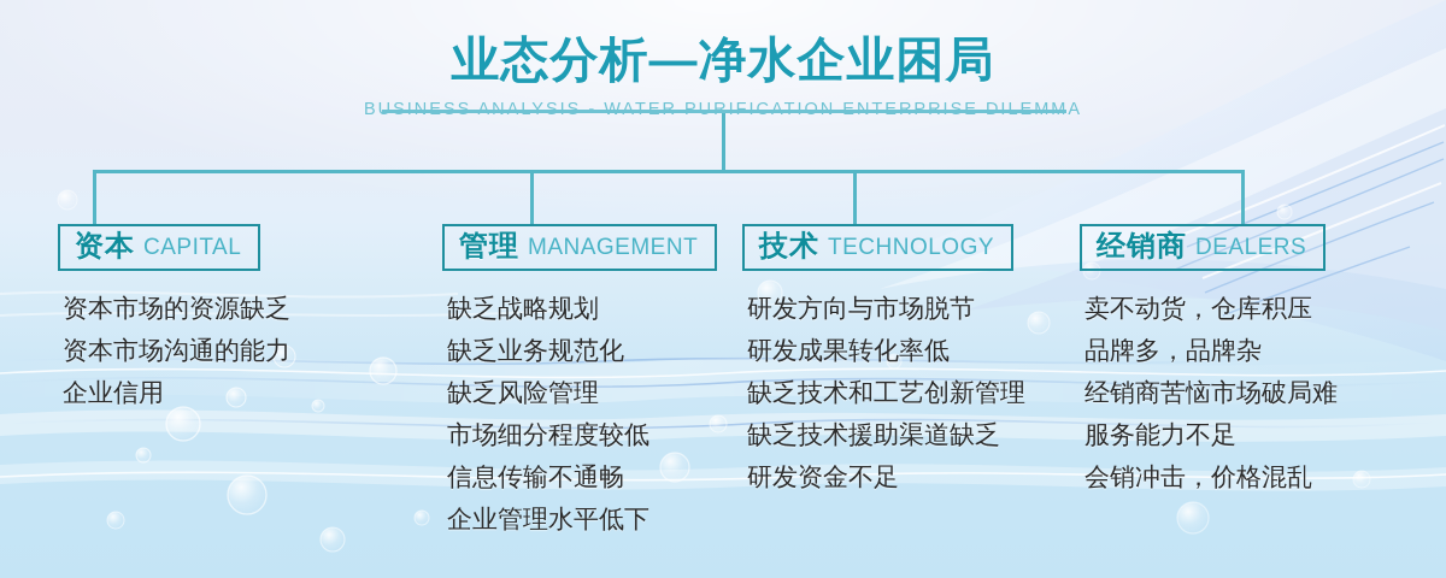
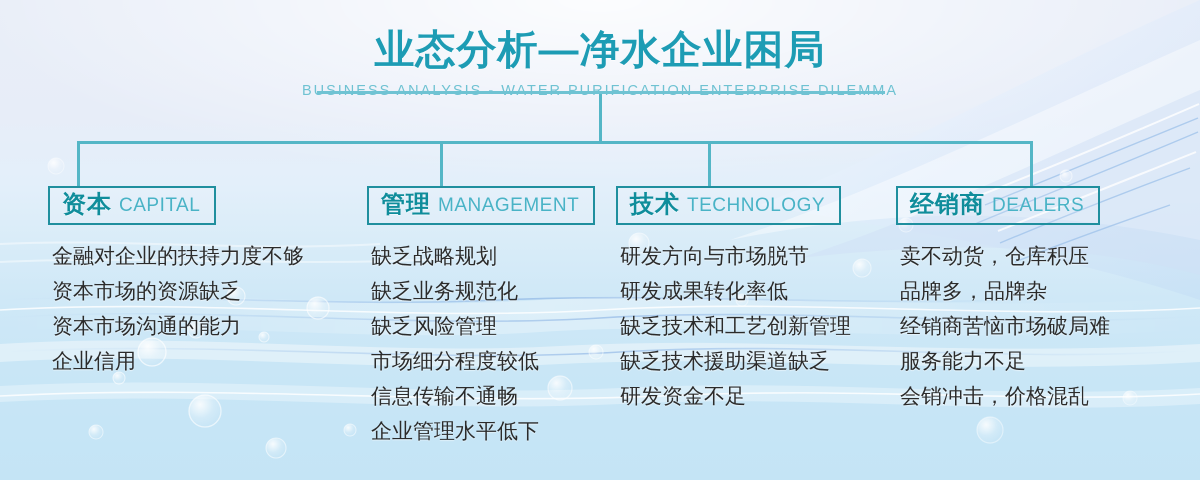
  业态分析—净水企业困局
  资本 CAPITAL
+ 金融对企业的扶持力度不够
  资本市场的资源缺乏
  资本市场沟通的能力
  企业信用
  管理 MANAGEMENT
  缺乏战略规划
  缺乏业务规范化
  缺乏风险管理
  市场细分程度较低
  信息传输不通畅
  企业管理水平低下
  技术 TECHNOLOGY
  研发方向与市场脱节
  研发成果转化率低
  缺乏技术和工艺创新管理
  缺乏技术援助渠道缺乏
  研发资金不足
  经销商 DEALERS
  卖不动货，仓库积压
  品牌多，品牌杂
  经销商苦恼市场破局难
  服务能力不足
  会销冲击，价格混乱
